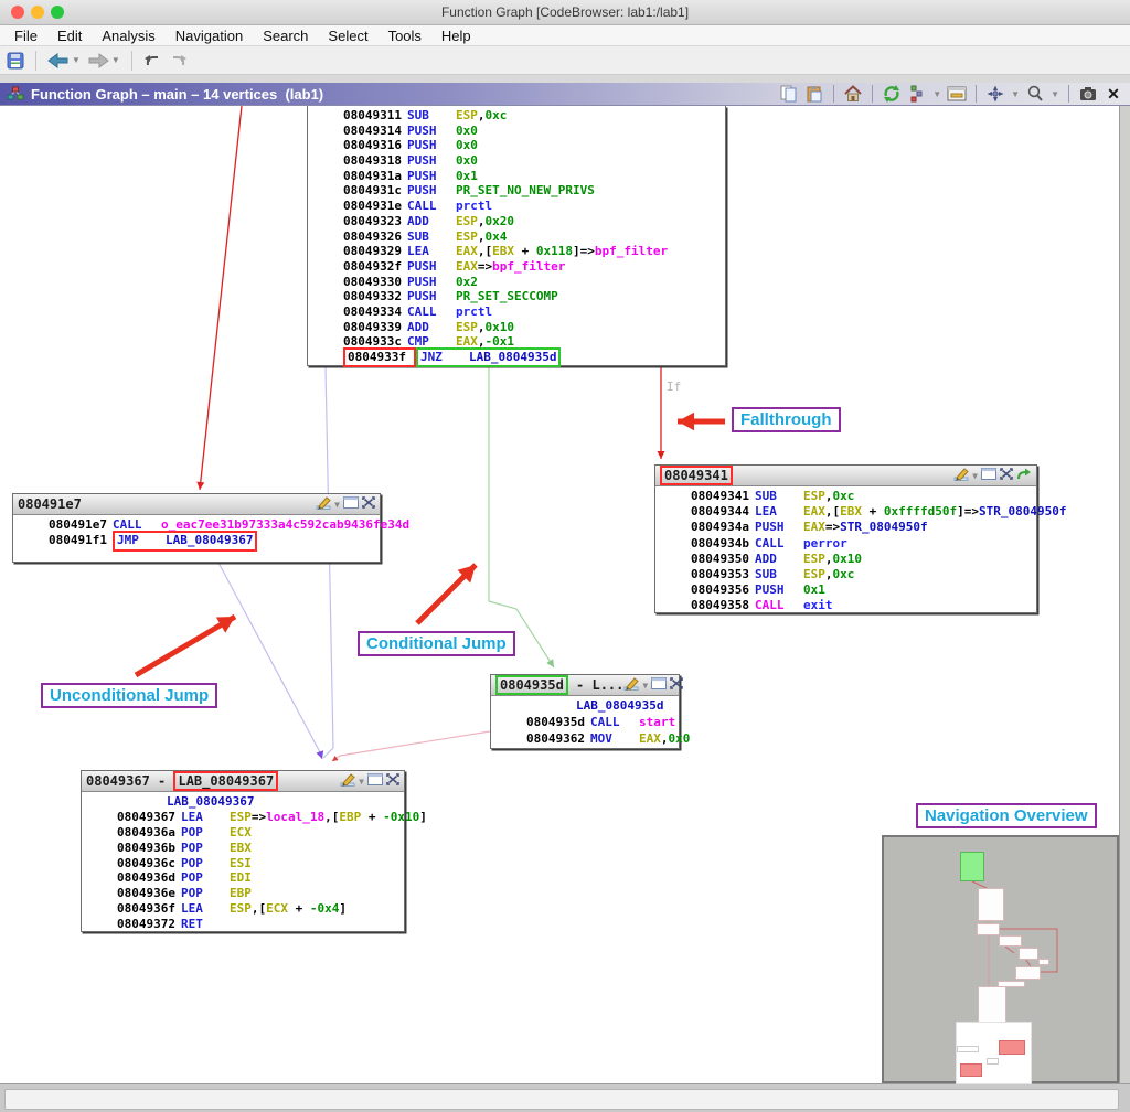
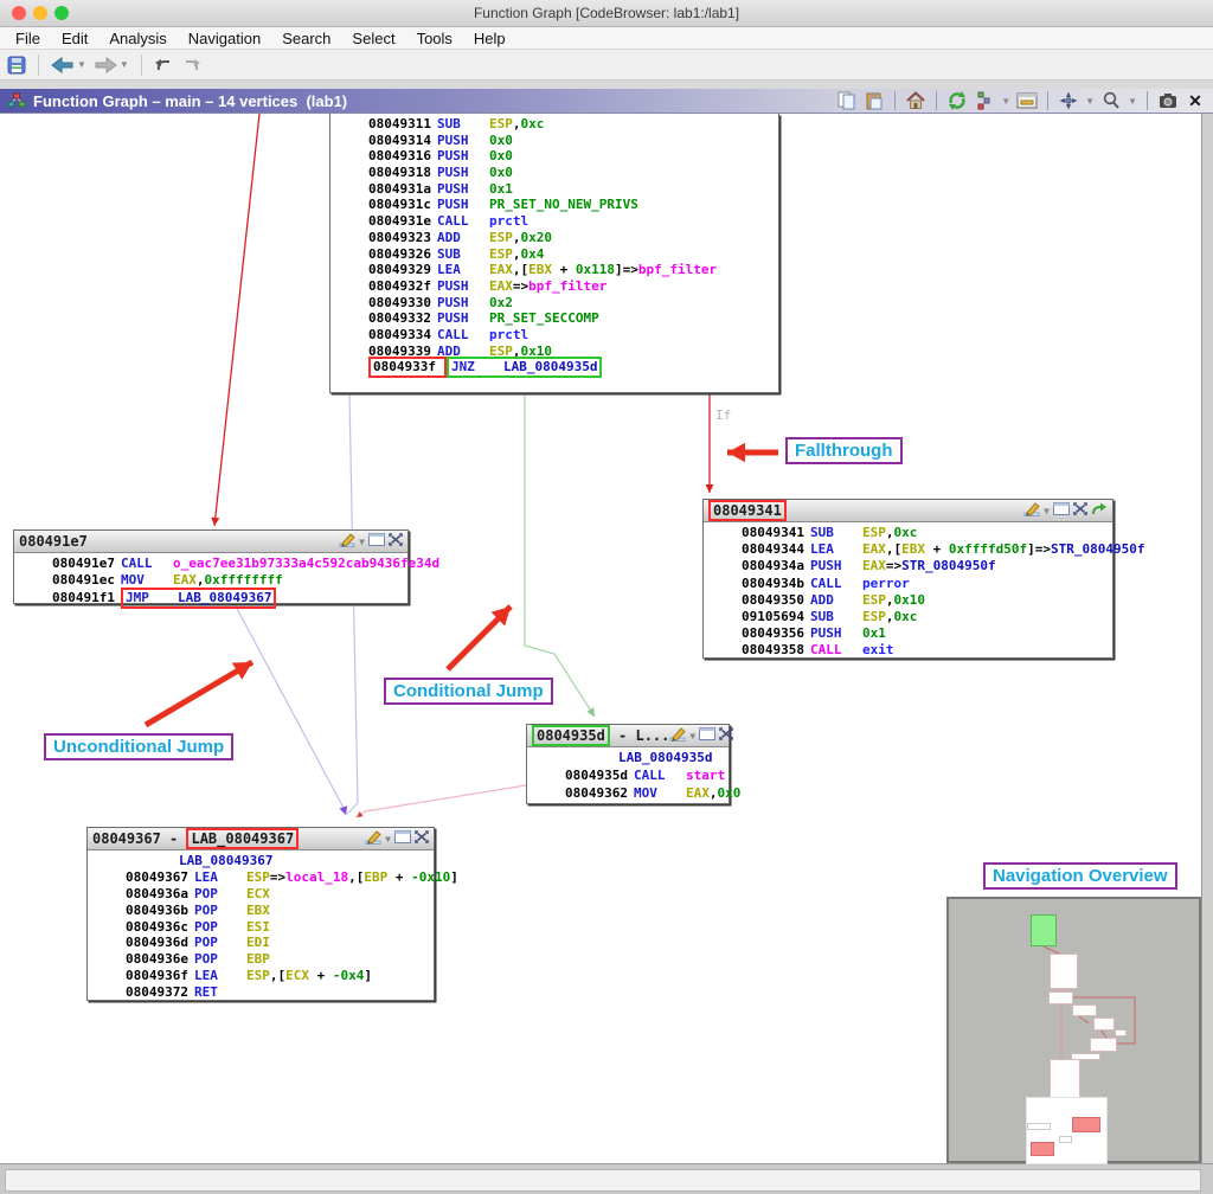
  Function Graph [CodeBrowser: lab1:/lab1]
  File
  Edit
  Analysis
  Navigation
  Search
  Select
  Tools
  Help
  ▼
  ▼
  Function Graph – main – 14 vertices (lab1)
  ▼
  ▼
  ▼
  ✕
  08049311 SUB ESP,0xc
  08049314 PUSH 0x0
  08049316 PUSH 0x0
  08049318 PUSH 0x0
  0804931a PUSH 0x1
  0804931c PUSH PR_SET_NO_NEW_PRIVS
  0804931e CALL prctl
  08049323 ADD ESP,0x20
  08049326 SUB ESP,0x4
  08049329 LEA EAX,[EBX + 0x118]=>bpf_filter
  0804932f PUSH EAX=>bpf_filter
  08049330 PUSH 0x2
  08049332 PUSH PR_SET_SECCOMP
  08049334 CALL prctl
  08049339 ADD ESP,0x10
- 0804933c CMP EAX,-0x1
  0804933f JNZ LAB_0804935d
  080491e7
  ▼
  080491e7 CALL o_eac7ee31b97333a4c592cab9436fe34d
+ 080491ec MOV EAX,0xffffffff
  080491f1 JMP LAB_08049367
  08049341
  ▼
  08049341 SUB ESP,0xc
  08049344 LEA EAX,[EBX + 0xffffd50f]=>STR_0804950f
  0804934a PUSH EAX=>STR_0804950f
  0804934b CALL perror
  08049350 ADD ESP,0x10
- 08049353 SUB ESP,0xc
+ 09105694 SUB ESP,0xc
  08049356 PUSH 0x1
  08049358 CALL exit
  0804935d
  - L...
  ▼
  LAB_0804935d
  0804935d CALL start
  08049362 MOV EAX,0x0
  08049367 -
  LAB_08049367
  ▼
  LAB_08049367
  08049367 LEA ESP=>local_18,[EBP + -0x10]
  0804936a POP ECX
  0804936b POP EBX
  0804936c POP ESI
  0804936d POP EDI
  0804936e POP EBP
  0804936f LEA ESP,[ECX + -0x4]
  08049372 RET
  If
  Unconditional Jump
  Conditional Jump
  Fallthrough
  Navigation Overview
